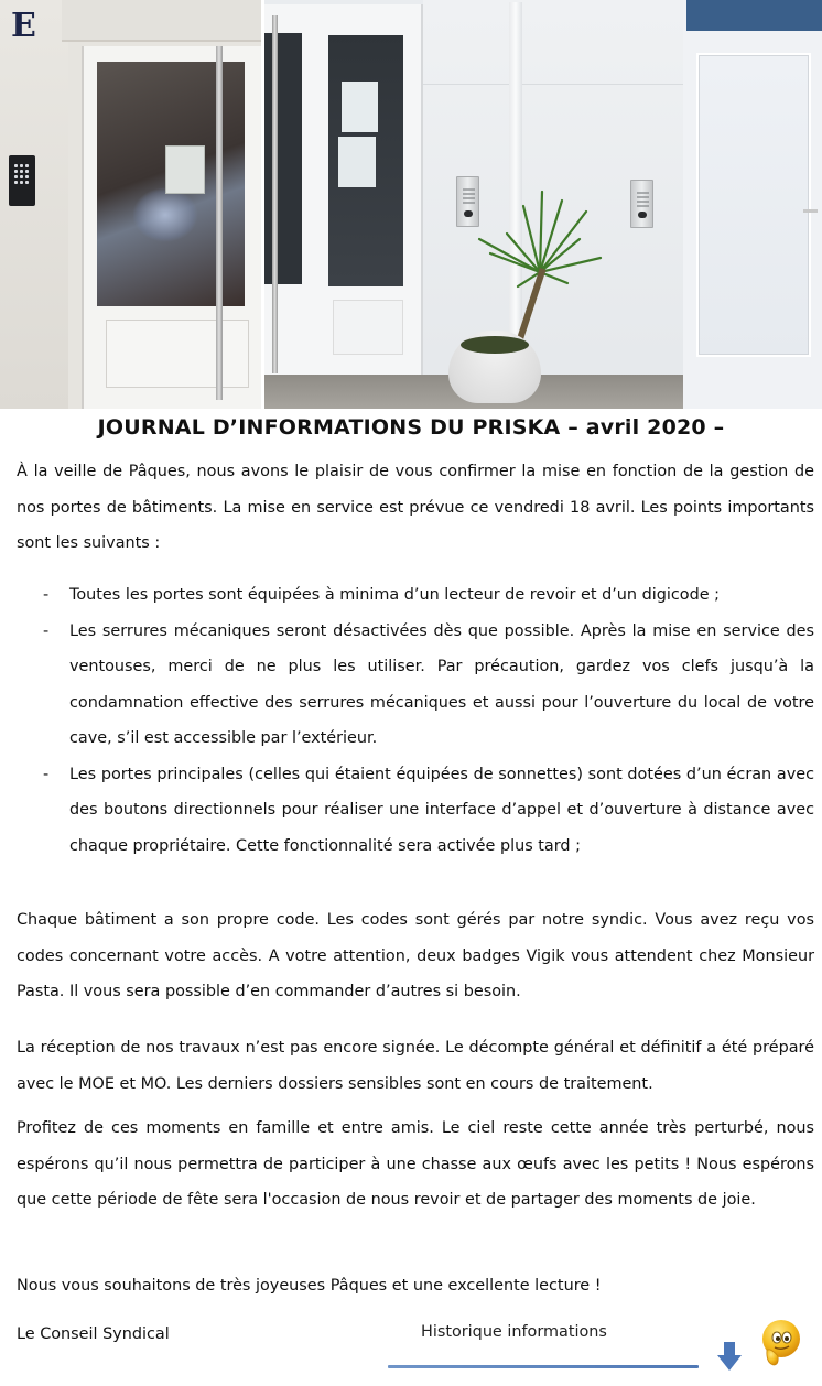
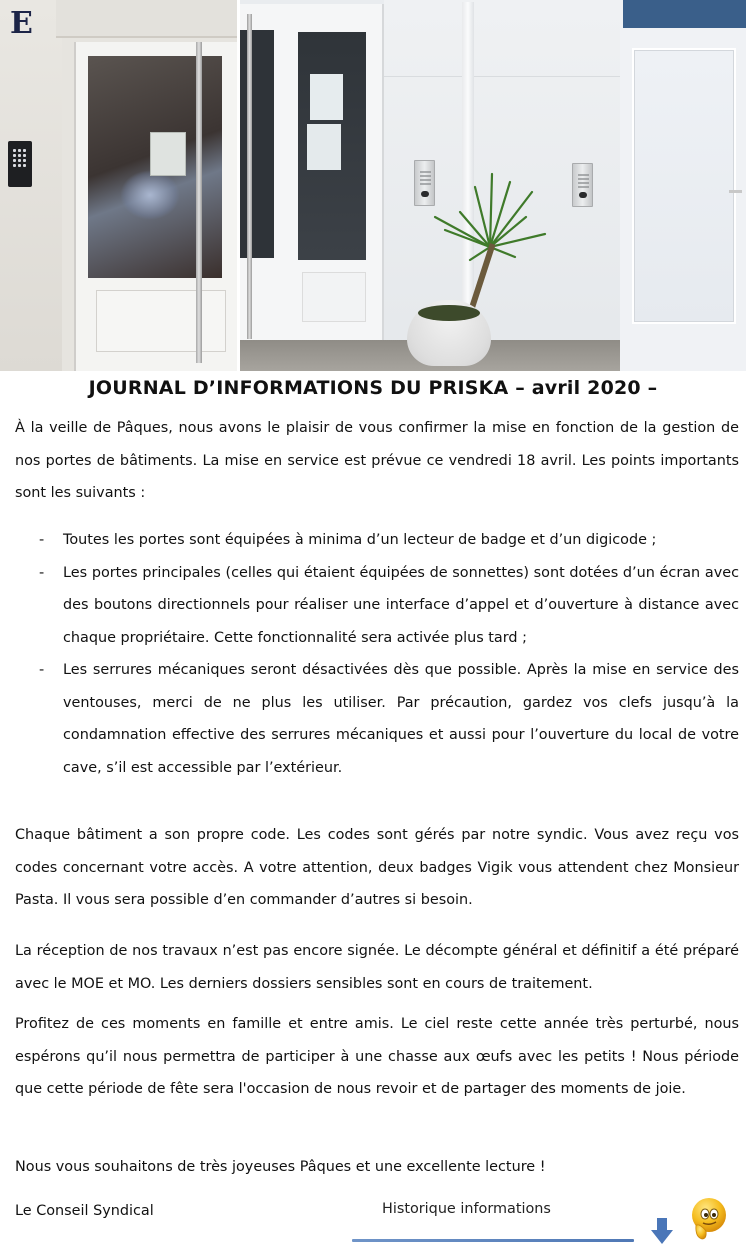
  E
  JOURNAL D’INFORMATIONS DU PRISKA – avril 2020 –
  À la veille de Pâques, nous avons le plaisir de vous confirmer la mise en fonction de la gestion de nos portes de bâtiments. La mise en service est prévue ce vendredi 18 avril. Les points importants sont les suivants :
  -
- Toutes les portes sont équipées à minima d’un lecteur de revoir et d’un digicode ;
+ Toutes les portes sont équipées à minima d’un lecteur de badge et d’un digicode ;
  -
- Les serrures mécaniques seront désactivées dès que possible. Après la mise en service des ventouses, merci de ne plus les utiliser. Par précaution, gardez vos clefs jusqu’à la condamnation effective des serrures mécaniques et aussi pour l’ouverture du local de votre cave, s’il est accessible par l’extérieur.
+ Les portes principales (celles qui étaient équipées de sonnettes) sont dotées d’un écran avec des boutons directionnels pour réaliser une interface d’appel et d’ouverture à distance avec chaque propriétaire. Cette fonctionnalité sera activée plus tard ;
  -
- Les portes principales (celles qui étaient équipées de sonnettes) sont dotées d’un écran avec des boutons directionnels pour réaliser une interface d’appel et d’ouverture à distance avec chaque propriétaire. Cette fonctionnalité sera activée plus tard ;
+ Les serrures mécaniques seront désactivées dès que possible. Après la mise en service des ventouses, merci de ne plus les utiliser. Par précaution, gardez vos clefs jusqu’à la condamnation effective des serrures mécaniques et aussi pour l’ouverture du local de votre cave, s’il est accessible par l’extérieur.
  Chaque bâtiment a son propre code. Les codes sont gérés par notre syndic. Vous avez reçu vos codes concernant votre accès. A votre attention, deux badges Vigik vous attendent chez Monsieur Pasta. Il vous sera possible d’en commander d’autres si besoin.
  La réception de nos travaux n’est pas encore signée. Le décompte général et définitif a été préparé avec le MOE et MO. Les derniers dossiers sensibles sont en cours de traitement.
- Profitez de ces moments en famille et entre amis. Le ciel reste cette année très perturbé, nous espérons qu’il nous permettra de participer à une chasse aux œufs avec les petits ! Nous espérons que cette période de fête sera l'occasion de nous revoir et de partager des moments de joie.
+ Profitez de ces moments en famille et entre amis. Le ciel reste cette année très perturbé, nous espérons qu’il nous permettra de participer à une chasse aux œufs avec les petits ! Nous période que cette période de fête sera l'occasion de nous revoir et de partager des moments de joie.
  Nous vous souhaitons de très joyeuses Pâques et une excellente lecture !
  Le Conseil Syndical
  Historique informations
